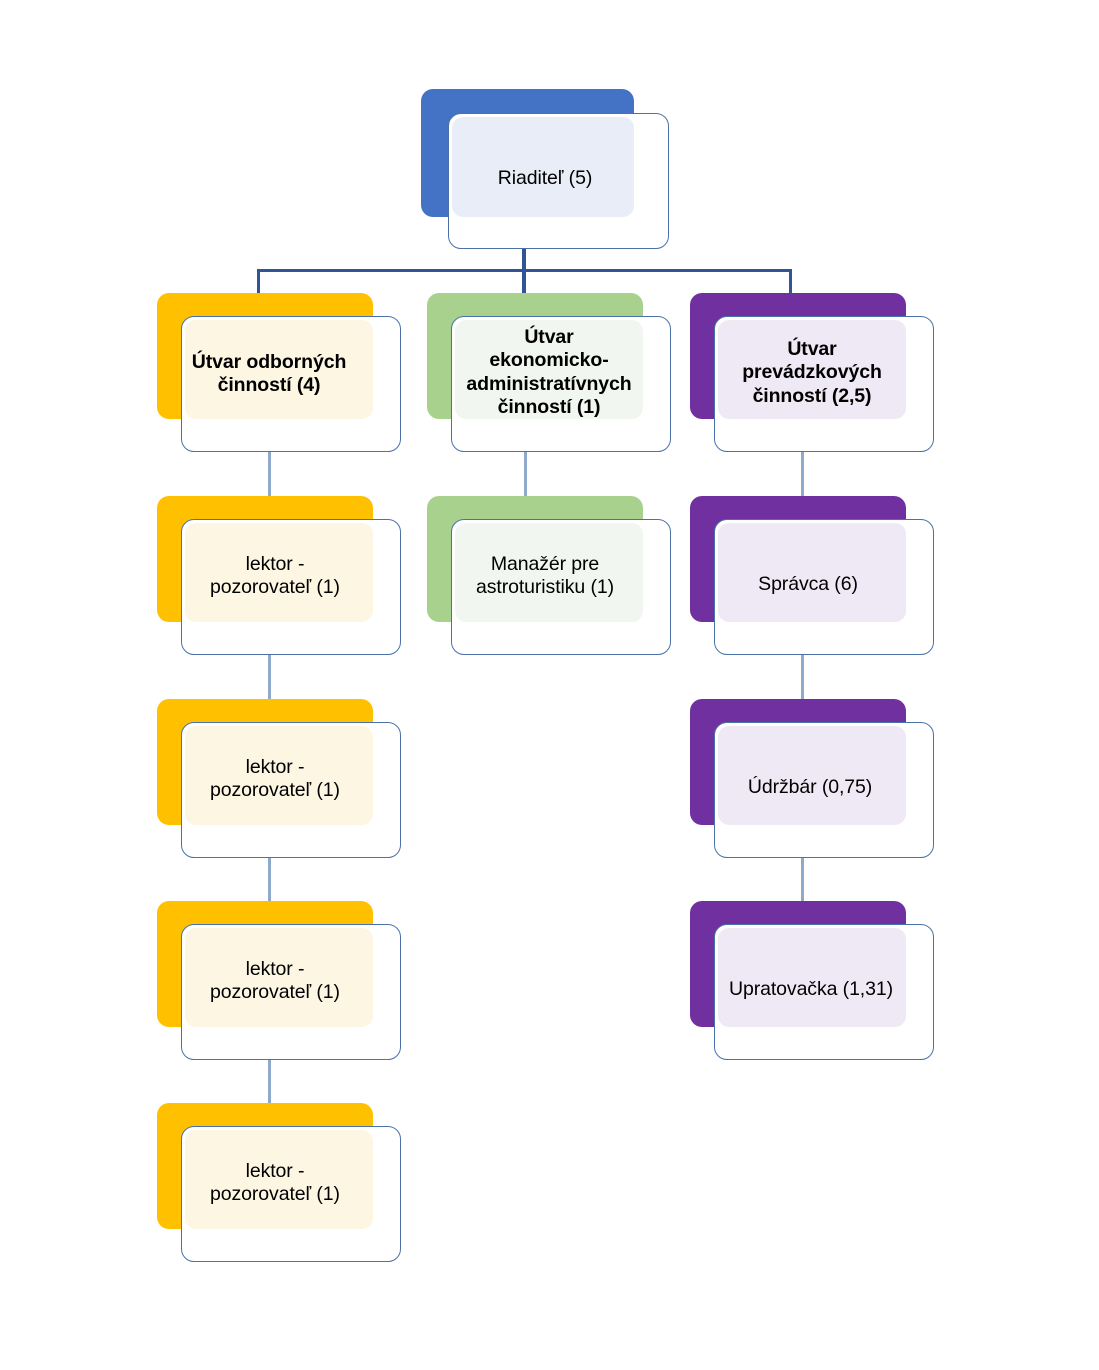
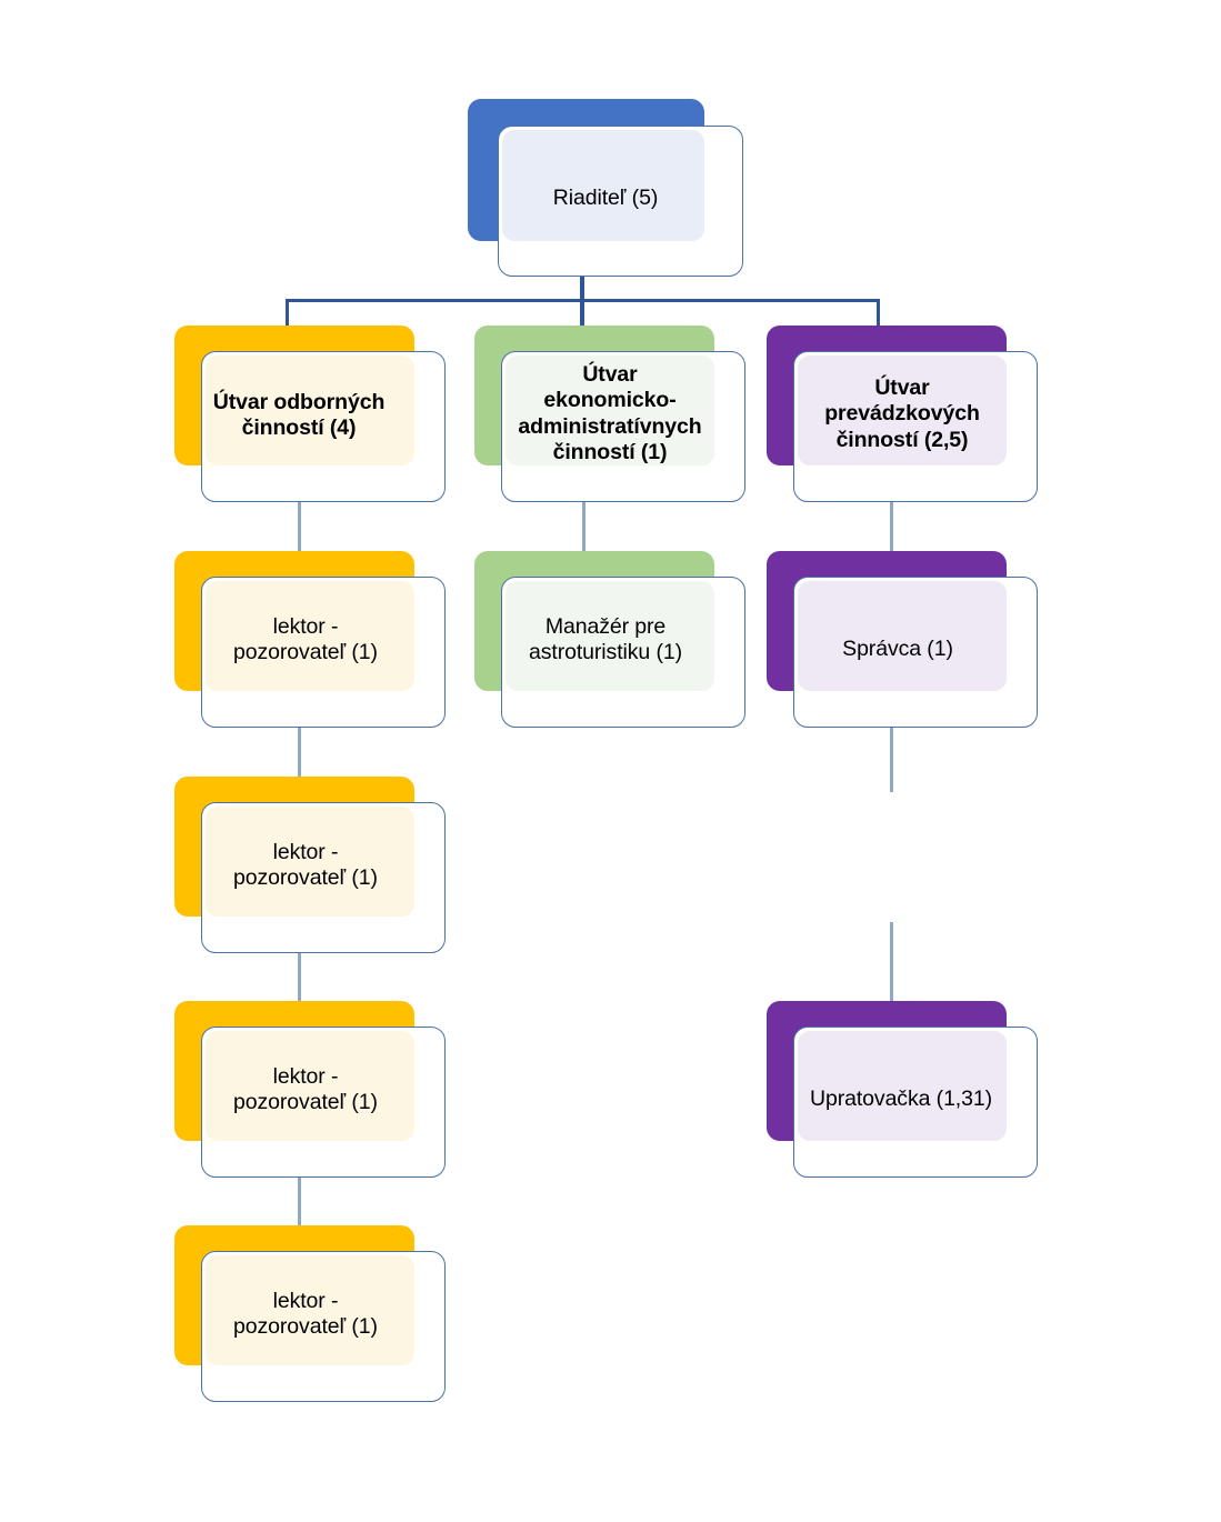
  Riaditeľ (5)
  Útvar odborných
  činností (4)
  Útvar
  ekonomicko-
  administratívnych
  činností (1)
  Útvar
  prevádzkových
  činností (2,5)
  lektor -
  pozorovateľ (1)
  Manažér pre
  astroturistiku (1)
- Správca (6)
+ Správca (1)
  lektor -
  pozorovateľ (1)
- Údržbár (0,75)
  lektor -
  pozorovateľ (1)
  Upratovačka (1,31)
  lektor -
  pozorovateľ (1)
